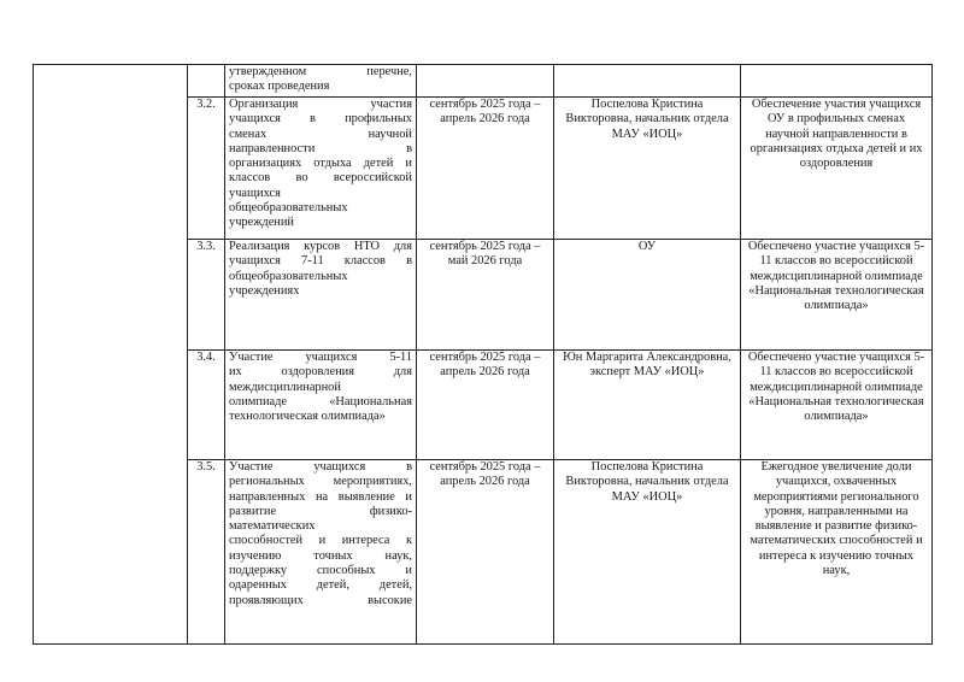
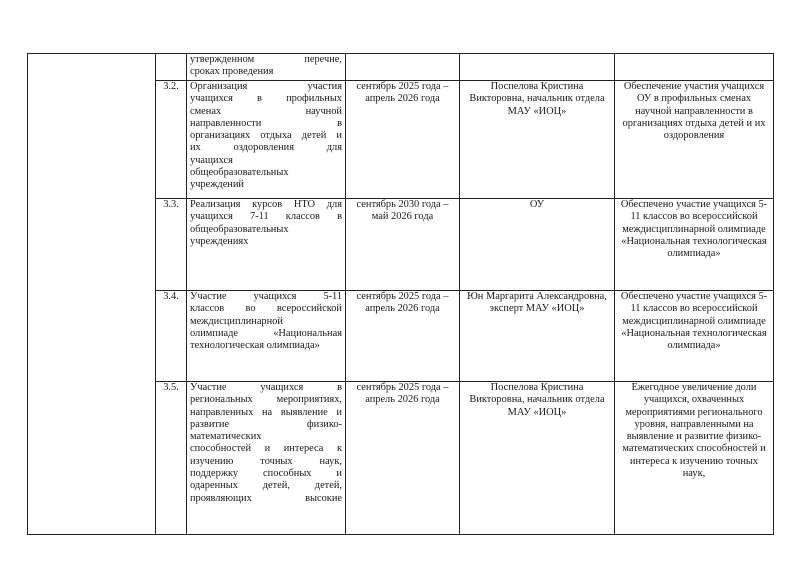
  		утвержденном перечне, сроках проведения
- 3.2.	Организация участия учащихся в профильных сменах научной направленности в организациях отдыха детей и классов во всероссийской учащихся общеобразовательных учреждений	сентябрь 2025 года – апрель 2026 года	Поспелова Кристина Викторовна, начальник отдела МАУ «ИОЦ»	Обеспечение участия учащихся ОУ в профильных сменах научной направленности в организациях отдыха детей и их оздоровления
+ 3.2.	Организация участия учащихся в профильных сменах научной направленности в организациях отдыха детей и их оздоровления для учащихся общеобразовательных учреждений	сентябрь 2025 года – апрель 2026 года	Поспелова Кристина Викторовна, начальник отдела МАУ «ИОЦ»	Обеспечение участия учащихся ОУ в профильных сменах научной направленности в организациях отдыха детей и их оздоровления
- 3.3.	Реализация курсов НТО для учащихся 7-11 классов в общеобразовательных учреждениях	сентябрь 2025 года – май 2026 года	ОУ	Обеспечено участие учащихся 5-11 классов во всероссийской междисциплинарной олимпиаде «Национальная технологическая олимпиада»
+ 3.3.	Реализация курсов НТО для учащихся 7-11 классов в общеобразовательных учреждениях	сентябрь 2030 года – май 2026 года	ОУ	Обеспечено участие учащихся 5-11 классов во всероссийской междисциплинарной олимпиаде «Национальная технологическая олимпиада»
- 3.4.	Участие учащихся 5-11 их оздоровления для междисциплинарной олимпиаде «Национальная технологическая олимпиада»	сентябрь 2025 года – апрель 2026 года	Юн Маргарита Александровна, эксперт МАУ «ИОЦ»	Обеспечено участие учащихся 5-11 классов во всероссийской междисциплинарной олимпиаде «Национальная технологическая олимпиада»
+ 3.4.	Участие учащихся 5-11 классов во всероссийской междисциплинарной олимпиаде «Национальная технологическая олимпиада»	сентябрь 2025 года – апрель 2026 года	Юн Маргарита Александровна, эксперт МАУ «ИОЦ»	Обеспечено участие учащихся 5-11 классов во всероссийской междисциплинарной олимпиаде «Национальная технологическая олимпиада»
  3.5.	Участие учащихся в региональных мероприятиях, направленных на выявление и развитие физико- математических способностей и интереса к изучению точных наук, поддержку способных и одаренных детей, детей, проявляющих высокие	сентябрь 2025 года – апрель 2026 года	Поспелова Кристина Викторовна, начальник отдела МАУ «ИОЦ»	Ежегодное увеличение доли учащихся, охваченных мероприятиями регионального уровня, направленными на выявление и развитие физико-математических способностей и интереса к изучению точных наук,
